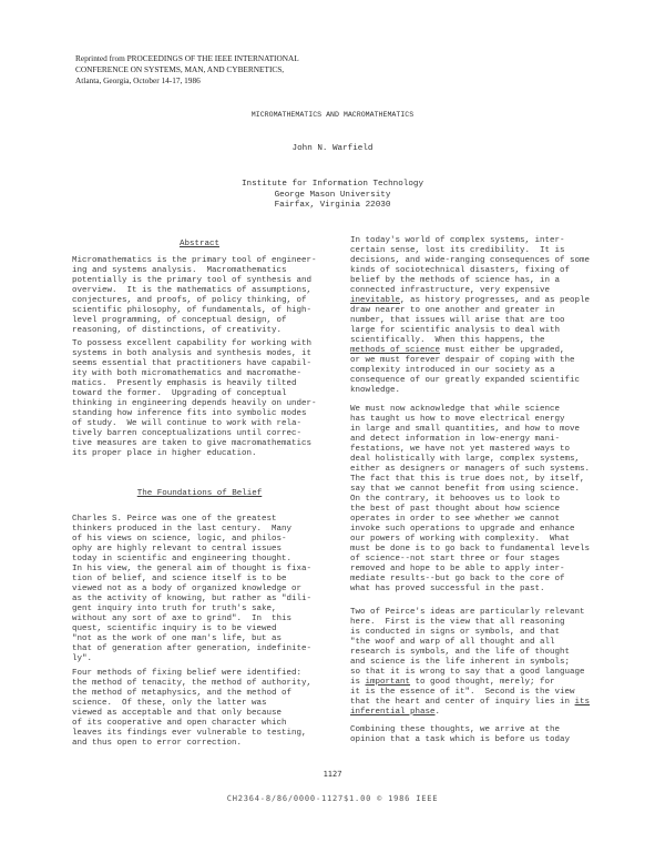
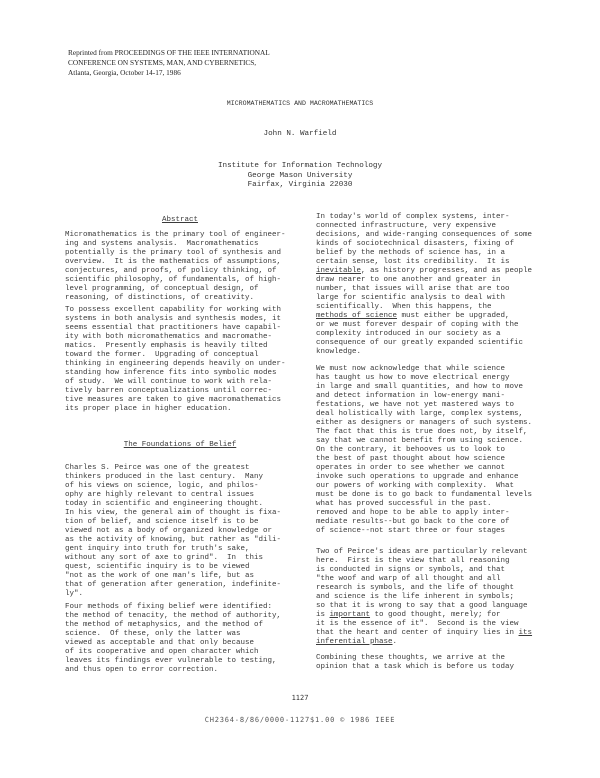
  Reprinted from PROCEEDINGS OF THE IEEE INTERNATIONAL
  CONFERENCE ON SYSTEMS, MAN, AND CYBERNETICS,
  Atlanta, Georgia, October 14-17, 1986
  John N. Warfield
  Institute for Information Technology
  George Mason University
  Fairfax, Virginia 22030
  Abstract
  Micromathematics is the primary tool of engineer-
  ing and systems analysis. Macromathematics
  potentially is the primary tool of synthesis and
  overview. It is the mathematics of assumptions,
  conjectures, and proofs, of policy thinking, of
  scientific philosophy, of fundamentals, of high-
  level programming, of conceptual design, of
  reasoning, of distinctions, of creativity.
  To possess excellent capability for working with
  systems in both analysis and synthesis modes, it
  seems essential that practitioners have capabil-
  ity with both micromathematics and macromathe-
  matics. Presently emphasis is heavily tilted
  toward the former. Upgrading of conceptual
  thinking in engineering depends heavily on under-
  standing how inference fits into symbolic modes
  of study. We will continue to work with rela-
  tively barren conceptualizations until correc-
  tive measures are taken to give macromathematics
  its proper place in higher education.
  The Foundations of Belief
  Charles S. Peirce was one of the greatest
  thinkers produced in the last century. Many
  of his views on science, logic, and philos-
  ophy are highly relevant to central issues
  today in scientific and engineering thought.
  In his view, the general aim of thought is fixa-
  tion of belief, and science itself is to be
  viewed not as a body of organized knowledge or
  as the activity of knowing, but rather as "dili-
  gent inquiry into truth for truth's sake,
  without any sort of axe to grind". In this
  quest, scientific inquiry is to be viewed
  "not as the work of one man's life, but as
  that of generation after generation, indefinite-
  ly".
  Four methods of fixing belief were identified:
  the method of tenacity, the method of authority,
  the method of metaphysics, and the method of
  science. Of these, only the latter was
  viewed as acceptable and that only because
  of its cooperative and open character which
  leaves its findings ever vulnerable to testing,
  and thus open to error correction.
  In today's world of complex systems, inter-
- certain sense, lost its credibility. It is
+ connected infrastructure, very expensive
  decisions, and wide-ranging consequences of some
  kinds of sociotechnical disasters, fixing of
  belief by the methods of science has, in a
- connected infrastructure, very expensive
+ certain sense, lost its credibility. It is
  inevitable, as history progresses, and as people
  draw nearer to one another and greater in
  number, that issues will arise that are too
  large for scientific analysis to deal with
  scientifically. When this happens, the
  methods of science must either be upgraded,
  or we must forever despair of coping with the
  complexity introduced in our society as a
  consequence of our greatly expanded scientific
  knowledge.
  We must now acknowledge that while science
  has taught us how to move electrical energy
  in large and small quantities, and how to move
  and detect information in low-energy mani-
  festations, we have not yet mastered ways to
  deal holistically with large, complex systems,
  either as designers or managers of such systems.
  The fact that this is true does not, by itself,
  say that we cannot benefit from using science.
  On the contrary, it behooves us to look to
  the best of past thought about how science
  operates in order to see whether we cannot
  invoke such operations to upgrade and enhance
  our powers of working with complexity. What
  must be done is to go back to fundamental levels
- of science--not start three or four stages
+ what has proved successful in the past.
  removed and hope to be able to apply inter-
  mediate results--but go back to the core of
- what has proved successful in the past.
+ of science--not start three or four stages
  Two of Peirce's ideas are particularly relevant
  here. First is the view that all reasoning
  is conducted in signs or symbols, and that
  "the woof and warp of all thought and all
  research is symbols, and the life of thought
  and science is the life inherent in symbols;
  so that it is wrong to say that a good language
  is important to good thought, merely; for
  it is the essence of it". Second is the view
  that the heart and center of inquiry lies in its
  inferential phase.
  Combining these thoughts, we arrive at the
  opinion that a task which is before us today
  1127
  CH2364-8/86/0000-1127$1.00 © 1986 IEEE
